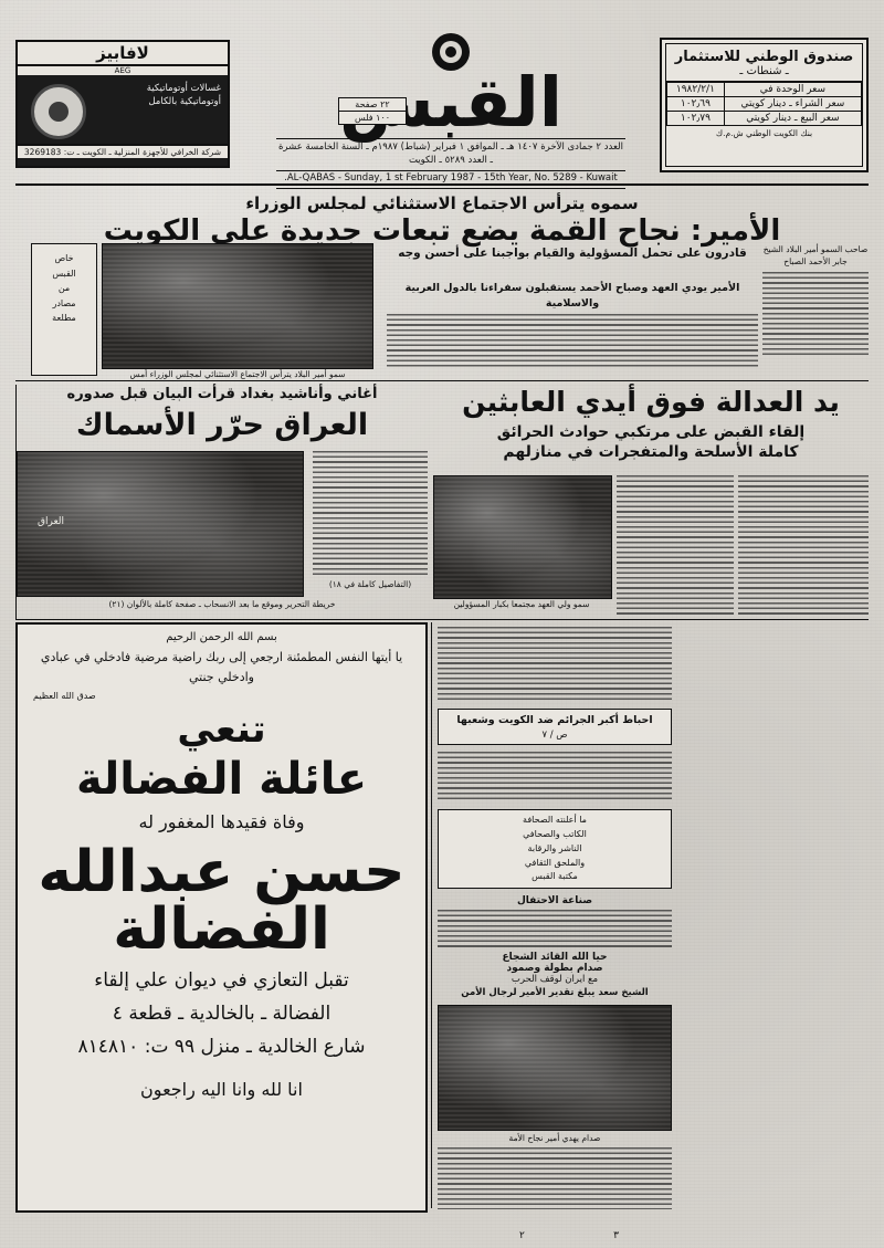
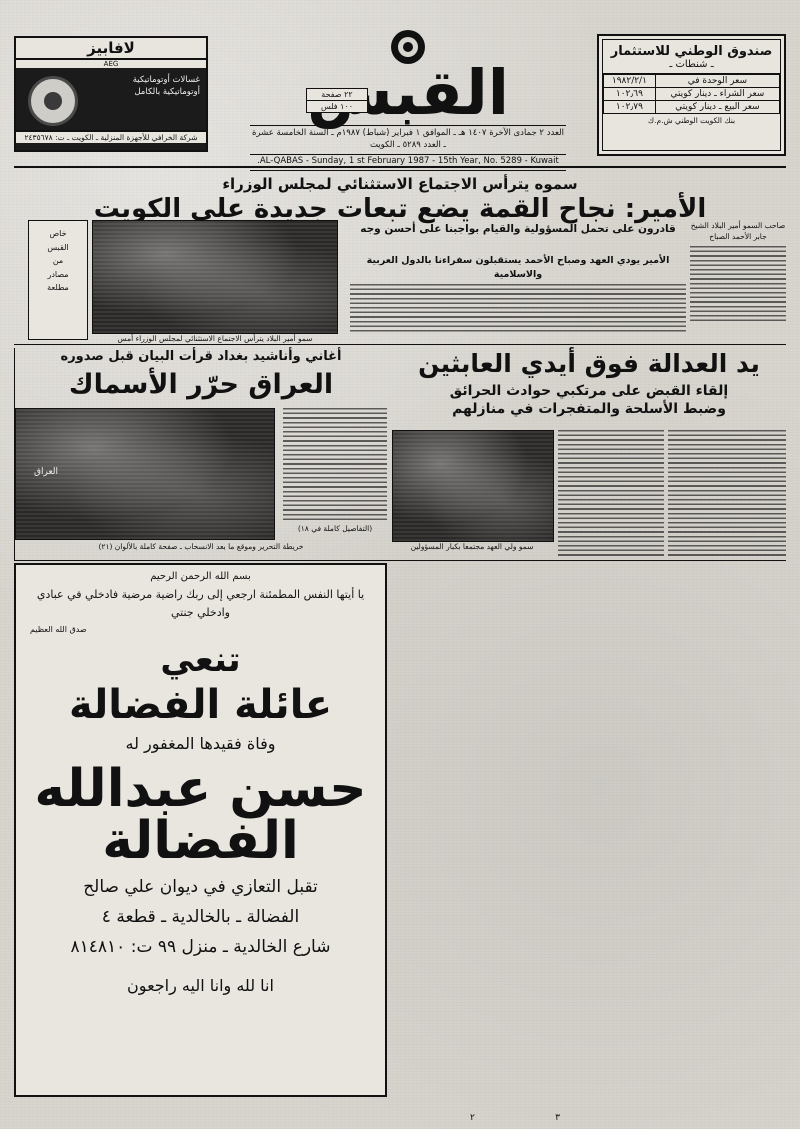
  صندوق الوطني للاستثمار
  ـ شنطات ـ
  سعر الوحدة في	١٩٨٢/٢/١
  سعر الشراء ـ دينار كويتي	١٠٢٫٦٩
  سعر البيع ـ دينار كويتي	١٠٢٫٧٩
  بنك الكويت الوطني ش.م.ك
  القب
  العدد ٢ جمادى الآخرة ١٤٠٧ هـ ـ الموافق ١ فبراير (شباط) ١٩٨٧م ـ السنة الخامسة عشرة ـ العدد ٥٢٨٩ ـ الكويت
  AL-QABAS - Sunday, 1 st February 1987 - 15th Year, No. 5289 - Kuwait.
  ٢٢ صفحة
  ١٠٠ فلس
  لافابيز
  AEG
  غسالات أوتوماتيكية
  أوتوماتيكية بالكامل
- شركة الخرافي للأجهزة المنزلية ـ الكويت ـ ت: 3269183
+ شركة الخرافي للأجهزة المنزلية ـ الكويت ـ ت: ٢٤٣٥٦٧٨
  سموه يترأس الاجتماع الاستثنائي لمجلس الوزراء
  الأمير: نجاح القمة يضع تبعات جديدة على الكويت
  سمو أمير البلاد يترأس الاجتماع الاستثنائي لمجلس الوزراء أمس
  خاص
  القبس
  من
  مصادر
  مطلعة
  قادرون على تحمل المسؤولية والقيام بواجبنا على أحسن وجه
  الأمير يودي العهد وصباح الأحمد يستقبلون سفراءنا بالدول العربية والاسلامية
  صاحب السمو أمير البلاد الشيخ جابر الأحمد الصباح
  يد العدالة فوق أيدي العابثين
  إلقاء القبض على مرتكبي حوادث الحرائق
- كاملة الأسلحة والمتفجرات في منازلهم
+ وضبط الأسلحة والمتفجرات في منازلهم
  سمو ولي العهد مجتمعا بكبار المسؤولين
  أغاني وأناشيد بغداد قرأت البيان قبل صدوره
  العراق حرّر الأسماك
  العراق
  (التفاصيل كاملة في ١٨)
  خريطة التحرير وموقع ما بعد الانسحاب ـ صفحة كاملة بالألوان (٢١)
  بسم الله الرحمن الرحيم
  يا أيتها النفس المطمئنة ارجعي إلى ربك راضية مرضية فادخلي في عبادي وادخلي جنتي
  صدق الله العظيم
  تنعي
  عائلة الفضالة
  وفاة فقيدها المغفور له
  حسن عبدالله الفضالة
- تقبل التعازي في ديوان علي إلقاء
+ تقبل التعازي في ديوان علي صالح
  الفضالة ـ بالخالدية ـ قطعة ٤
  شارع الخالدية ـ منزل ٩٩ ت: ٨١٤٨١٠
  انا لله وانا اليه راجعون
- احباط أكبر الجرائم ضد الكويت وشعبها
- ص / ٧
- ما أعلنته الصحافة
- الكاتب والصحافي
- الناشر والرقابة
- والملحق الثقافي
- مكتبة القبس
- صناعة الاحتفال
- حيا الله القائد الشجاع
- صدام بطولة وصمود
- مع ايران لوقف الحرب
- الشيخ سعد يبلغ تقدير الأمير لرجال الأمن
- صدام يهدي أمير نجاح الأمة
  ٢
  ٣
